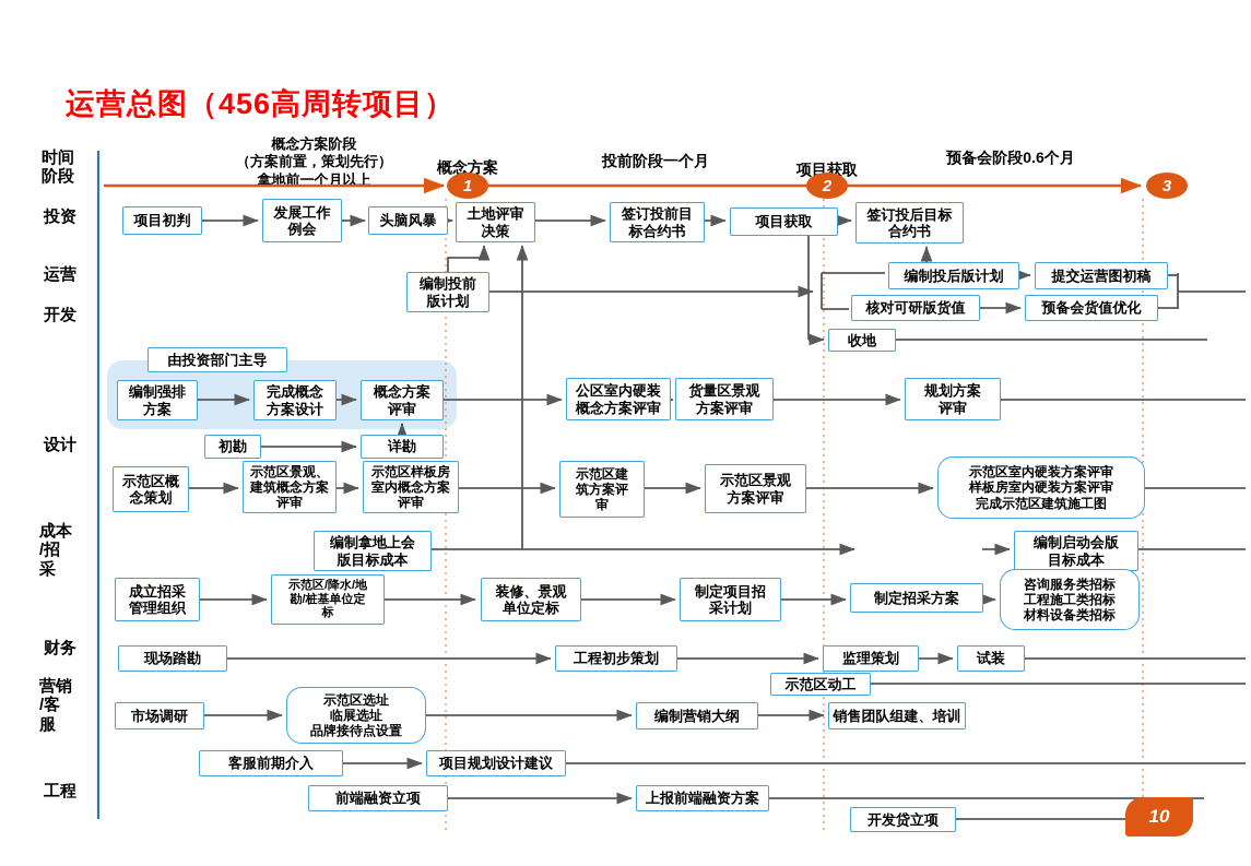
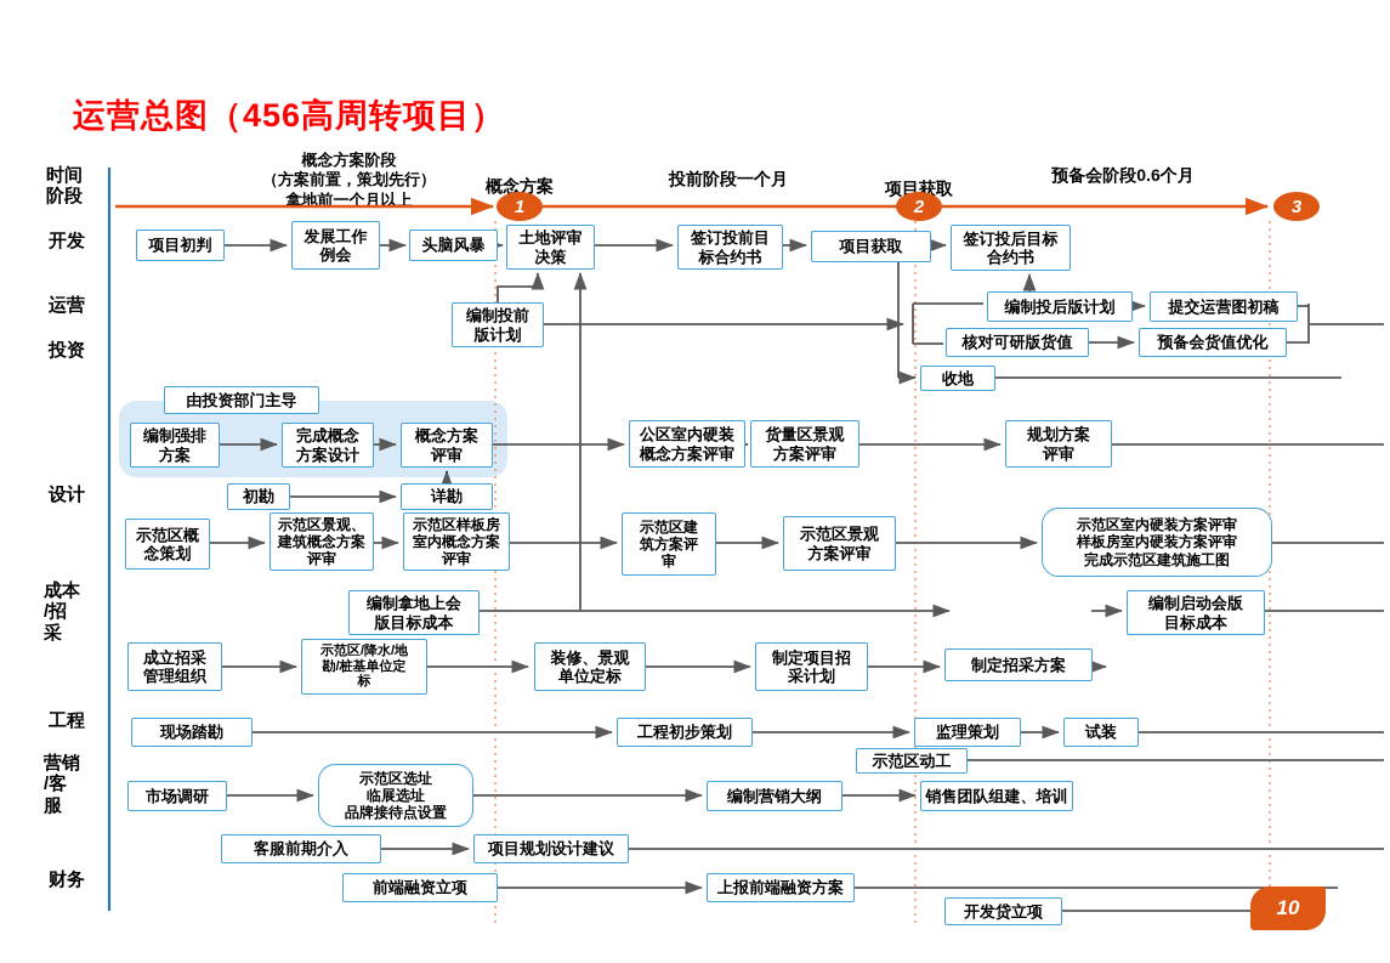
  运营总图（456高周转项目）
  概念方案阶段
  （方案前置，策划先行）
  拿地前一个月以上
  概念方案
  投前阶段一个月
  项目获取
  预备会阶段0.6个月
  1
  2
  3
  时间
  阶段
- 投资
+ 开发
  运营
- 开发
+ 投资
  设计
  成本
  /招
  采
- 财务
+ 工程
  营销
  /客
  服
- 工程
+ 财务
  项目初判
  发展工作
  例会
  头脑风暴
  土地评审
  决策
  签订投前目
  标合约书
  项目获取
  签订投后目标
  合约书
  编制投前
  版计划
  编制投后版计划
  提交运营图初稿
  核对可研版货值
  预备会货值优化
  收地
  由投资部门主导
  编制强排
  方案
  完成概念
  方案设计
  概念方案
  评审
  初勘
  详勘
  公区室内硬装
  概念方案评审
  货量区景观
  方案评审
  规划方案
  评审
  示范区概
  念策划
  示范区景观、
  建筑概念方案
  评审
  示范区样板房
  室内概念方案
  评审
  示范区建
  筑方案评
  审
  示范区景观
  方案评审
  示范区室内硬装方案评审
  样板房室内硬装方案评审
  完成示范区建筑施工图
  编制拿地上会
  版目标成本
  编制启动会版
  目标成本
  成立招采
  管理组织
  示范区/降水/地
  勘/桩基单位定
  标
  装修、景观
  单位定标
  制定项目招
  采计划
  制定招采方案
- 咨询服务类招标
- 工程施工类招标
- 材料设备类招标
  现场踏勘
  工程初步策划
  监理策划
  试装
  示范区动工
  市场调研
  示范区选址
  临展选址
  品牌接待点设置
  编制营销大纲
  销售团队组建、培训
  客服前期介入
  项目规划设计建议
  前端融资立项
  上报前端融资方案
  开发贷立项
  10
